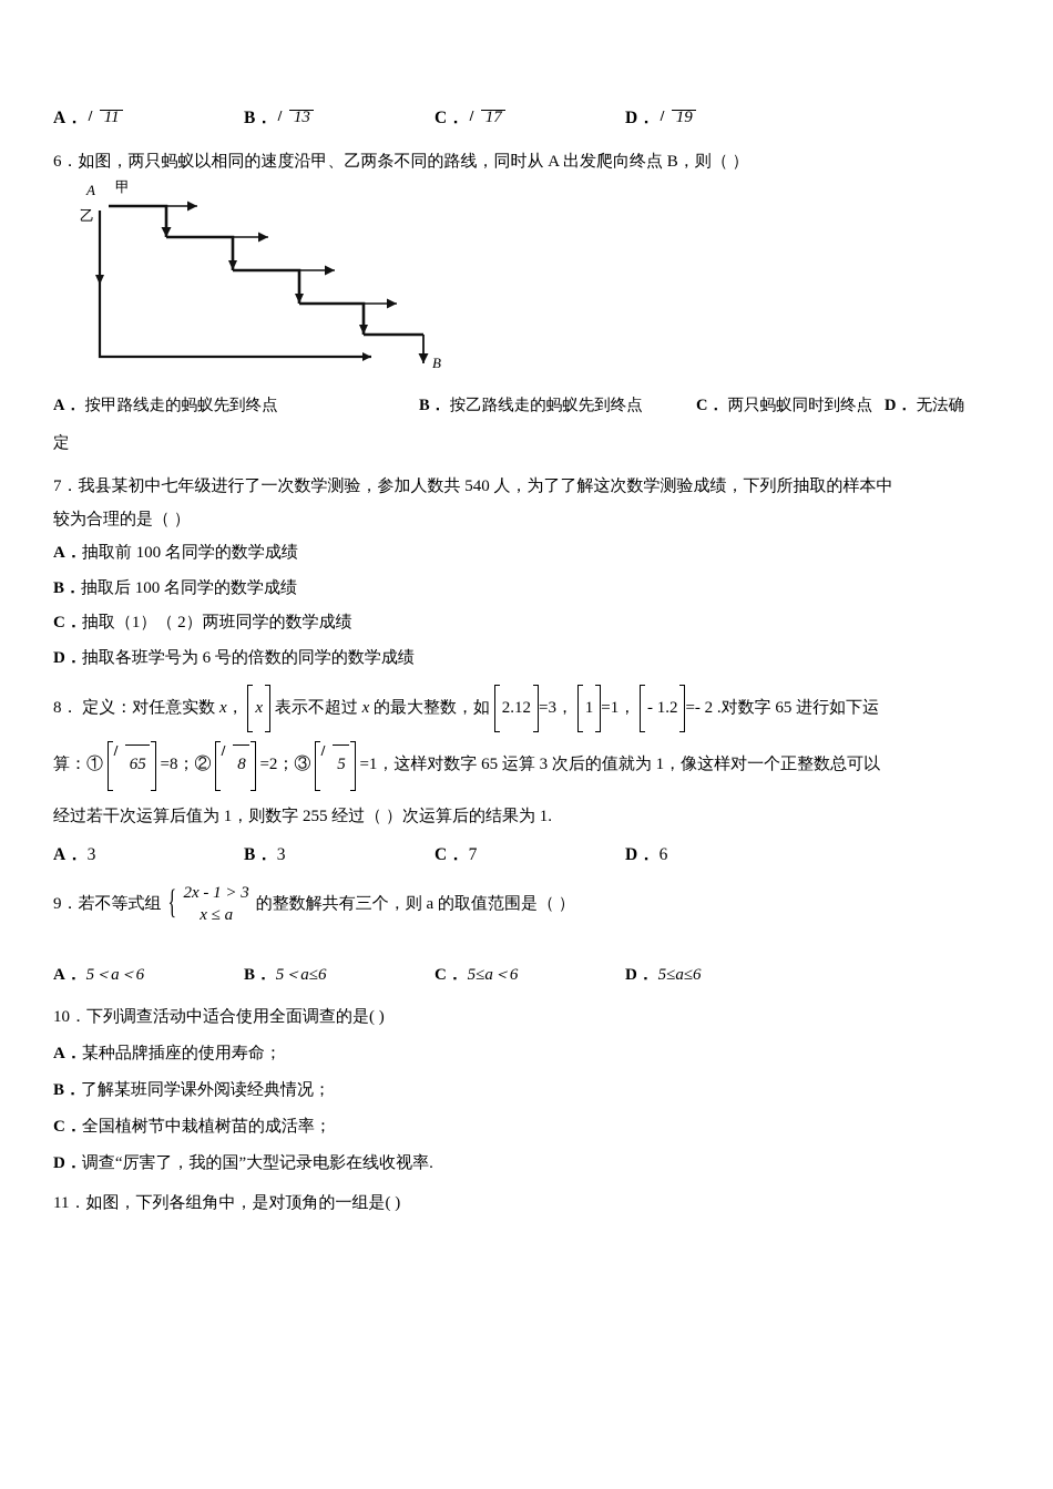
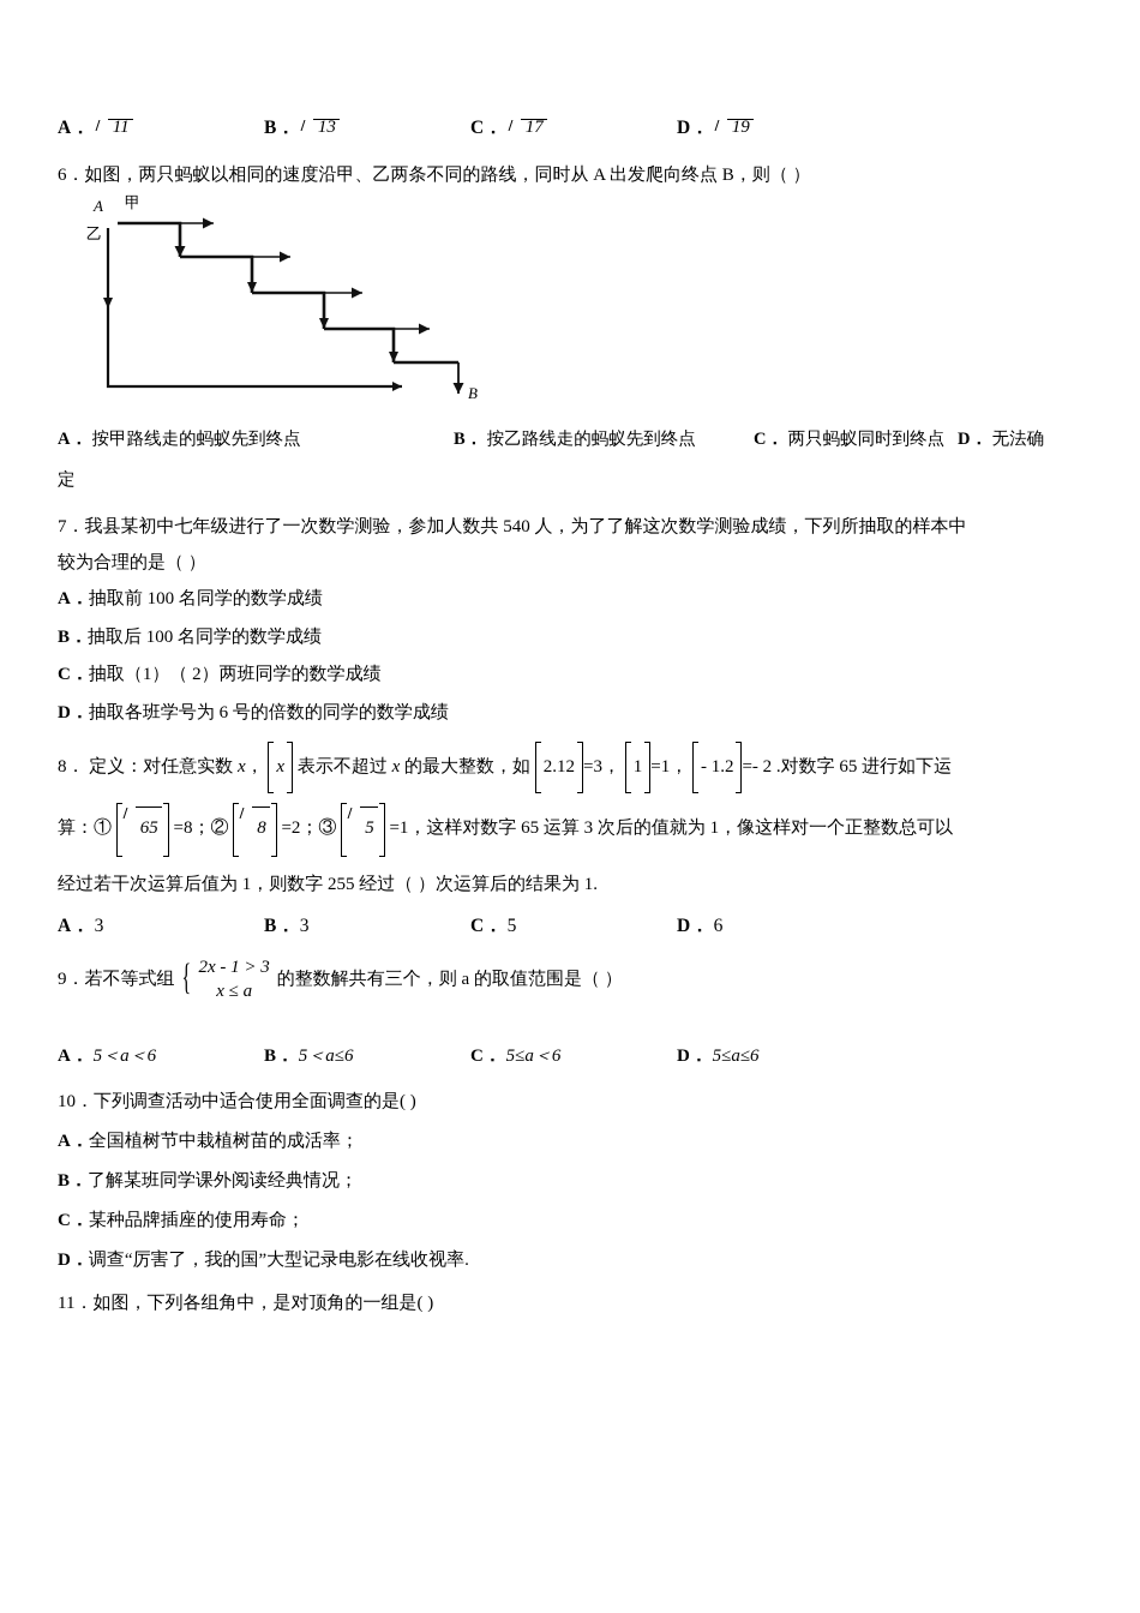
  A．
  11
  B．
  13
  C．
  17
  D．
  19
  6．
  如图，两只蚂蚁以相同的速度沿甲、乙两条不同的路线，同时从 A 出发爬向终点 B，则（ ）
  A
  甲
  乙
  B
  A． 按甲路线走的蚂蚁先到终点
  B． 按乙路线走的蚂蚁先到终点
  C． 两只蚂蚁同时到终点
  D． 无法确
  定
  7．
  我县某初中七年级进行了一次数学测验，参加人数共 540 人，为了了解这次数学测验成绩，下列所抽取的样本中
  较为合理的是（ ）
  A．抽取前 100 名同学的数学成绩
  B．抽取后 100 名同学的数学成绩
  C．抽取（1）（ 2）两班同学的数学成绩
  D．抽取各班学号为 6 号的倍数的同学的数学成绩
  8． 定义：对任意实数 x， x 表示不超过 x 的最大整数，如 2.12 =3， 1 =1， - 1.2 =- 2 .对数字 65 进行如下运
  算：① 65 =8；② 8 =2；③ 5 =1，这样对数字 65 运算 3 次后的值就为 1，像这样对一个正整数总可以
  经过若干次运算后值为 1，则数字 255 经过（ ）次运算后的结果为 1.
  A． 3
  B． 3
- C． 7
+ C． 5
  D． 6
  9．
  若不等式组
  2x - 1 > 3
  x ≤ a
  的整数解共有三个，则 a 的取值范围是（ ）
  A． 5＜a＜6
  B． 5＜a≤6
  C． 5≤a＜6
  D． 5≤a≤6
  10．
  下列调查活动中适合使用全面调查的是( )
- A．某种品牌插座的使用寿命；
+ A．全国植树节中栽植树苗的成活率；
  B．了解某班同学课外阅读经典情况；
- C．全国植树节中栽植树苗的成活率；
+ C．某种品牌插座的使用寿命；
  D．调查“厉害了，我的国”大型记录电影在线收视率.
  11．
  如图，下列各组角中，是对顶角的一组是( )
